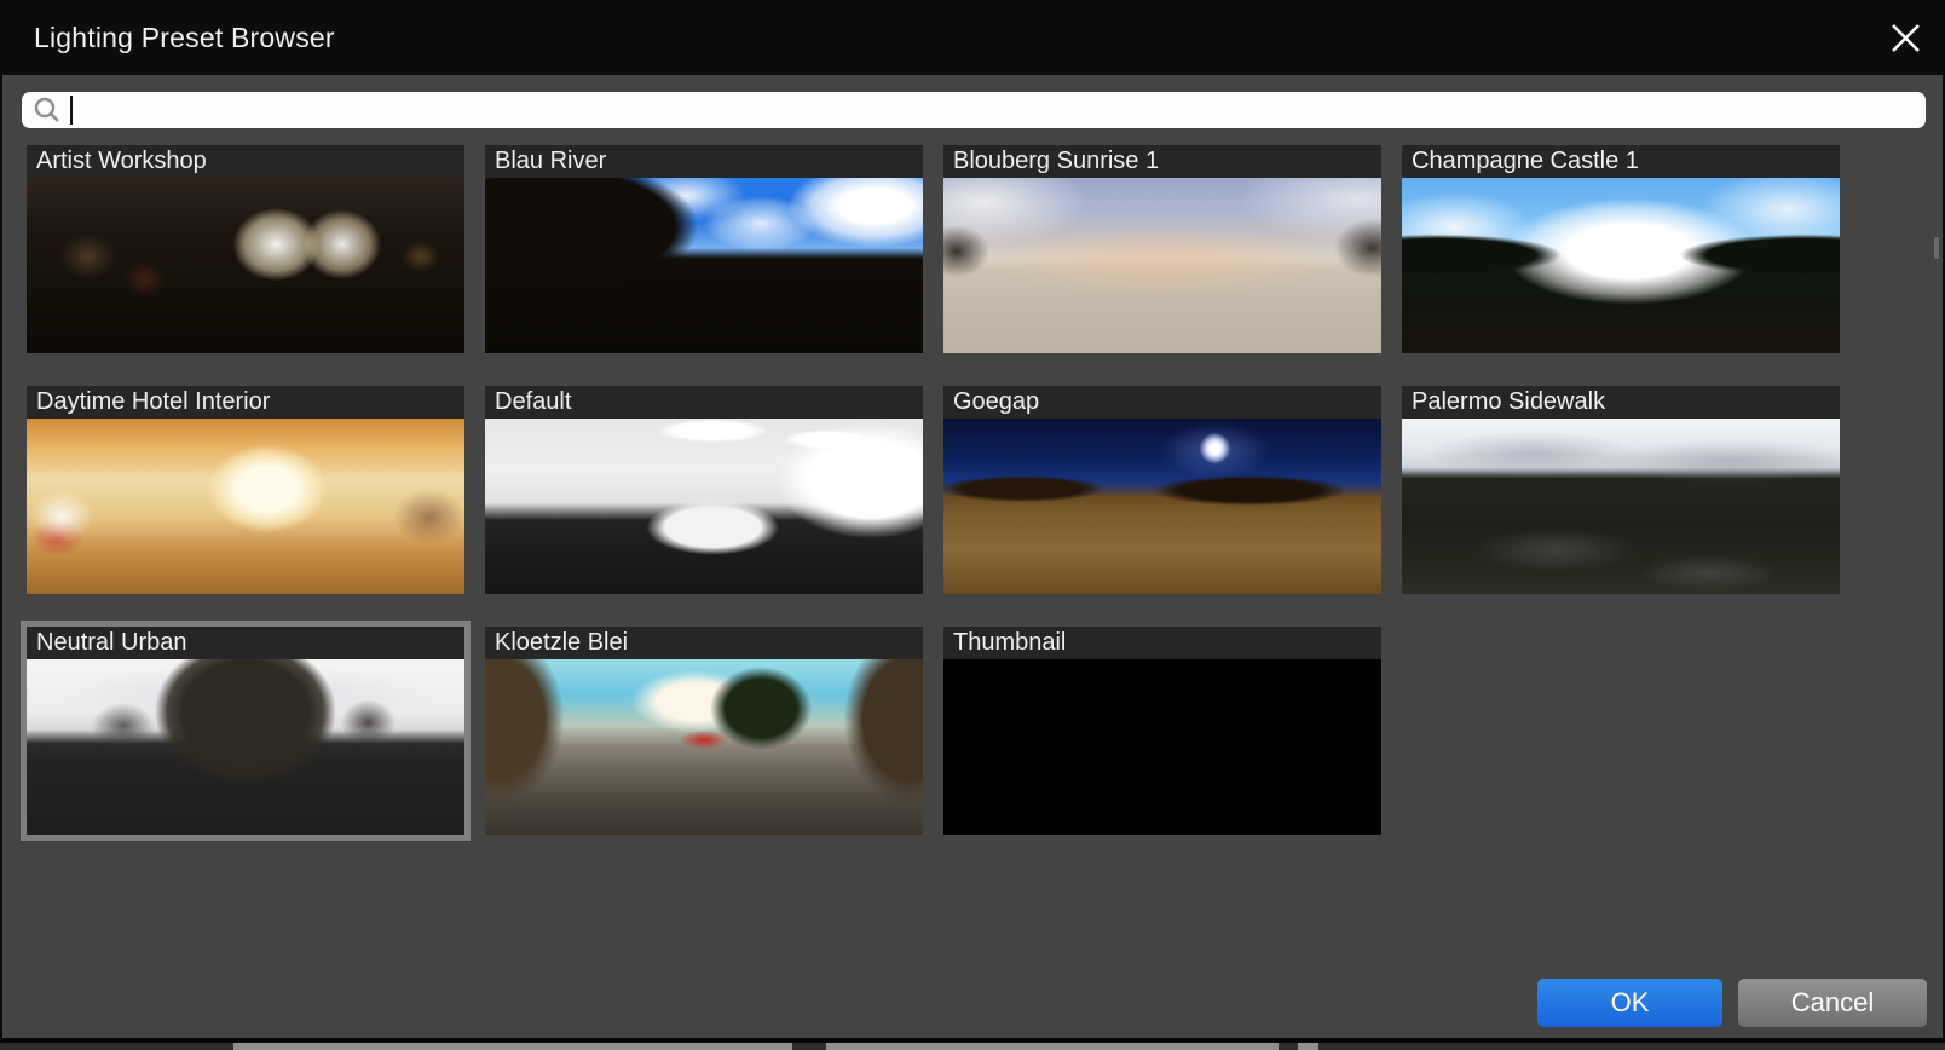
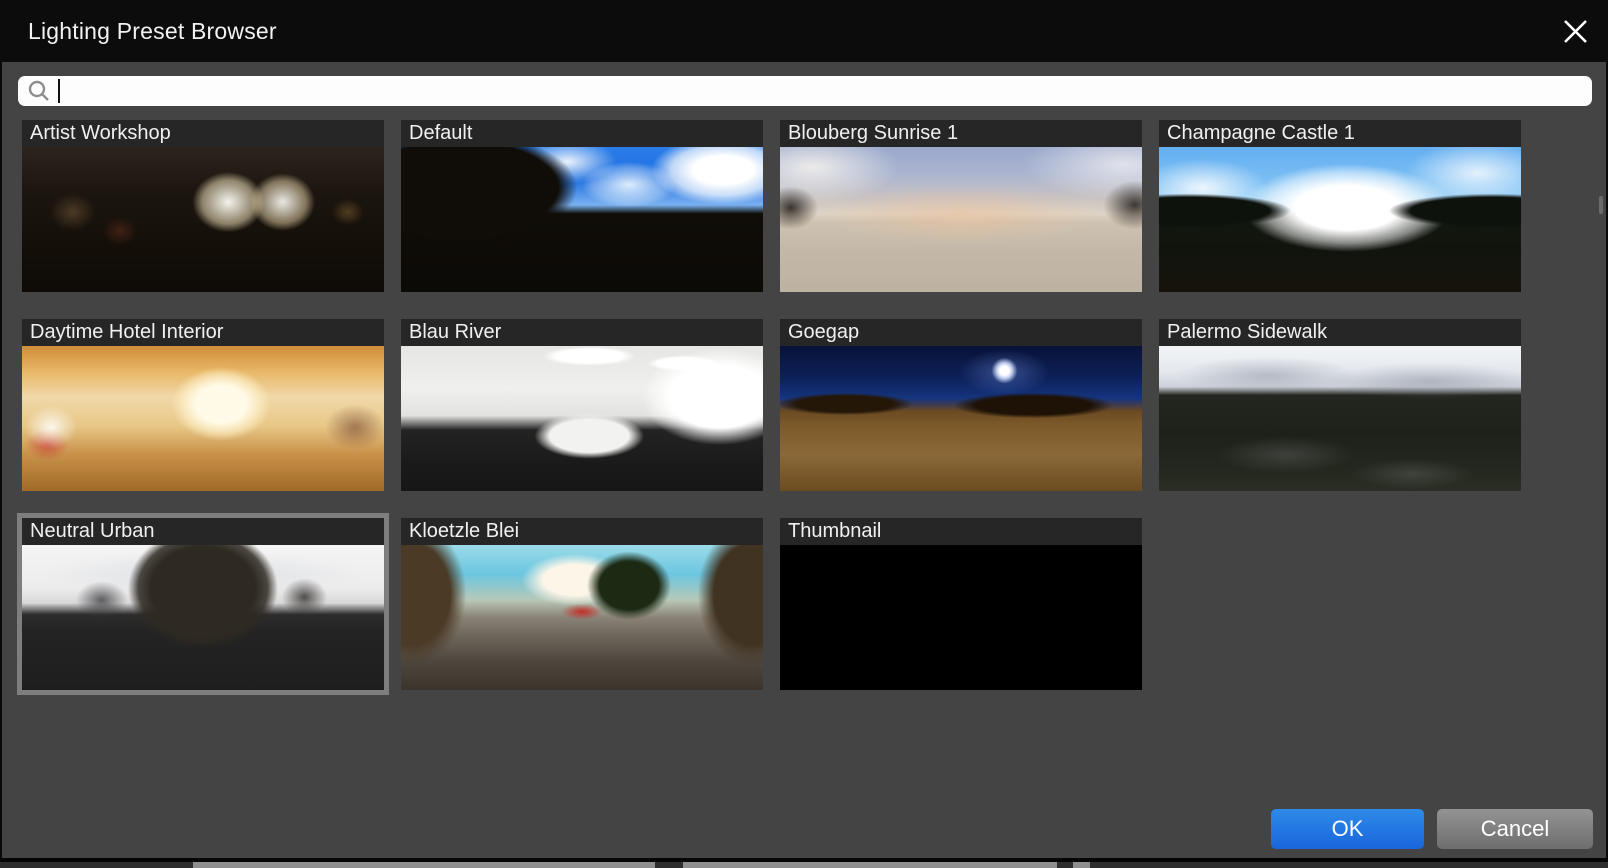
  Lighting Preset Browser
  Artist Workshop
- Blau River
+ Default
  Blouberg Sunrise 1
  Champagne Castle 1
  Daytime Hotel Interior
- Default
+ Blau River
  Goegap
  Palermo Sidewalk
  Neutral Urban
  Kloetzle Blei
  Thumbnail
  OK
  Cancel
